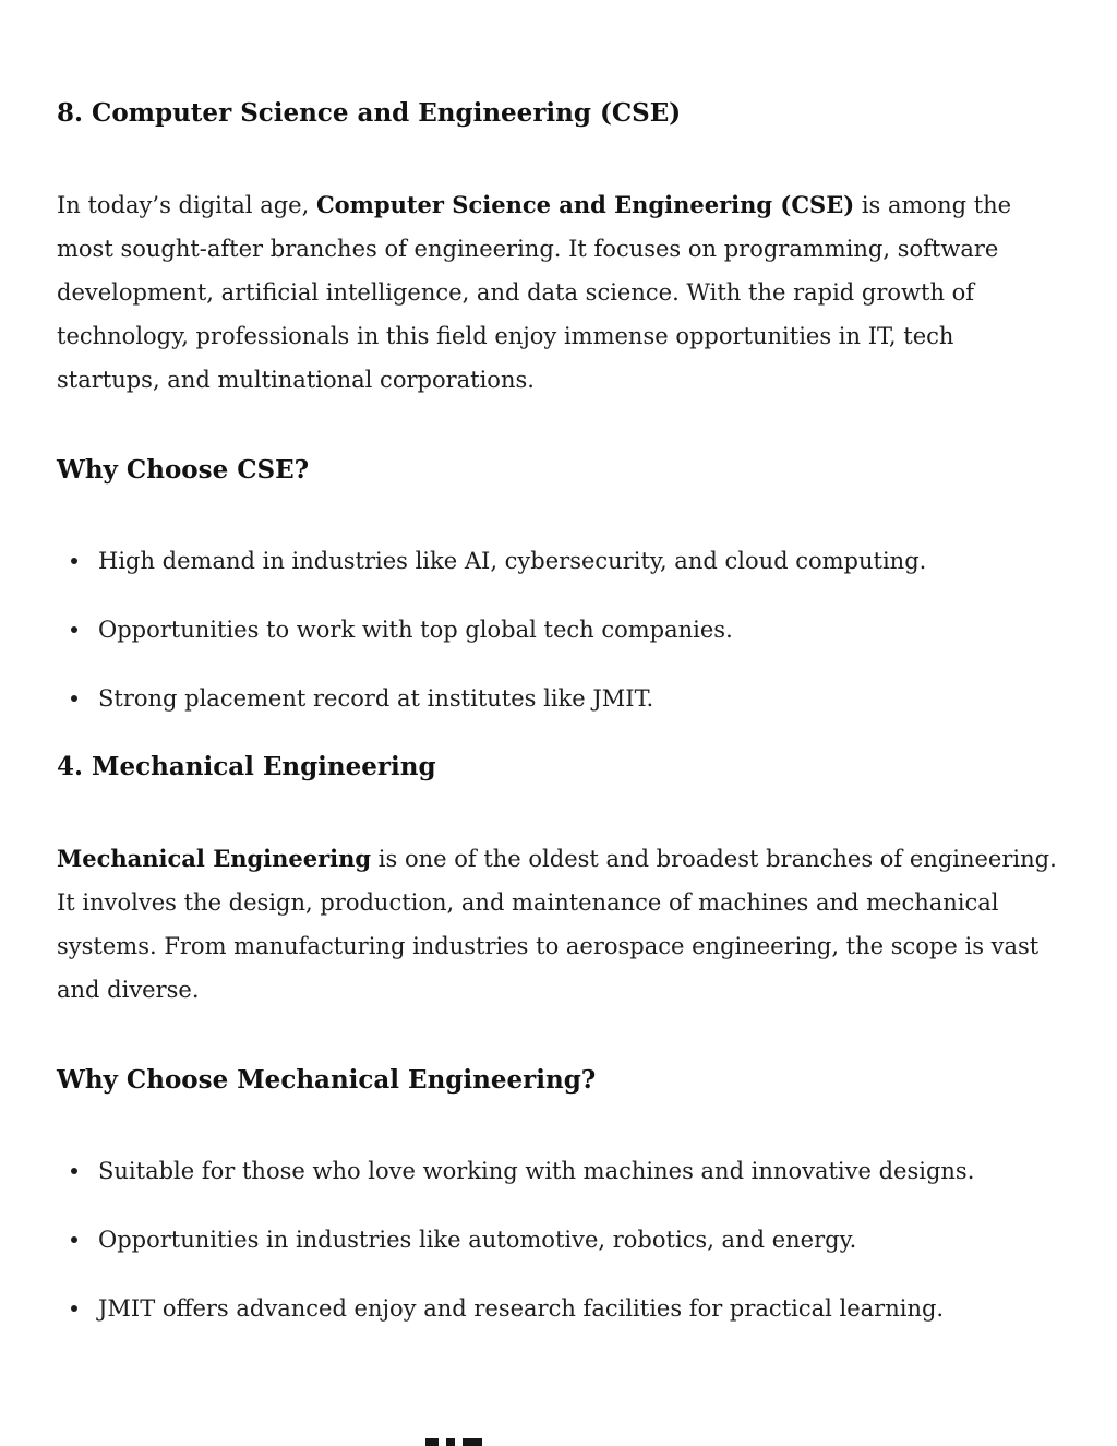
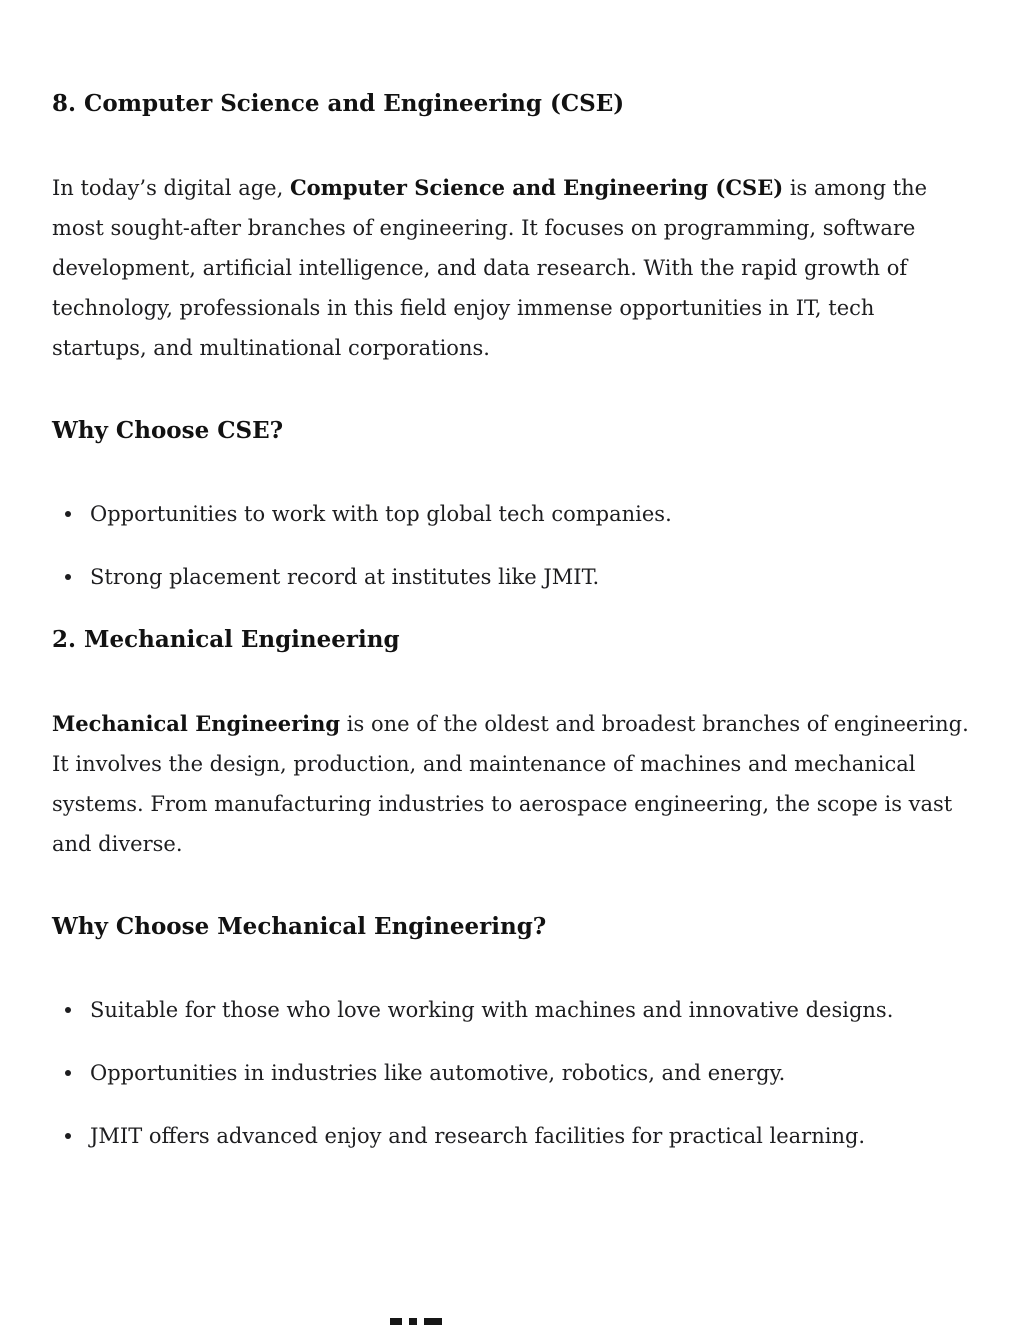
  8. Computer Science and Engineering (CSE)
- In today’s digital age, Computer Science and Engineering (CSE) is among the most sought-after branches of engineering. It focuses on programming, software development, artificial intelligence, and data science. With the rapid growth of technology, professionals in this field enjoy immense opportunities in IT, tech startups, and multinational corporations.
+ In today’s digital age, Computer Science and Engineering (CSE) is among the most sought-after branches of engineering. It focuses on programming, software development, artificial intelligence, and data research. With the rapid growth of technology, professionals in this field enjoy immense opportunities in IT, tech startups, and multinational corporations.
  Why Choose CSE?
- High demand in industries like AI, cybersecurity, and cloud computing.
  Opportunities to work with top global tech companies.
  Strong placement record at institutes like JMIT.
- 4. Mechanical Engineering
+ 2. Mechanical Engineering
  Mechanical Engineering is one of the oldest and broadest branches of engineering. It involves the design, production, and maintenance of machines and mechanical systems. From manufacturing industries to aerospace engineering, the scope is vast and diverse.
  Why Choose Mechanical Engineering?
  Suitable for those who love working with machines and innovative designs.
  Opportunities in industries like automotive, robotics, and energy.
  JMIT offers advanced enjoy and research facilities for practical learning.
